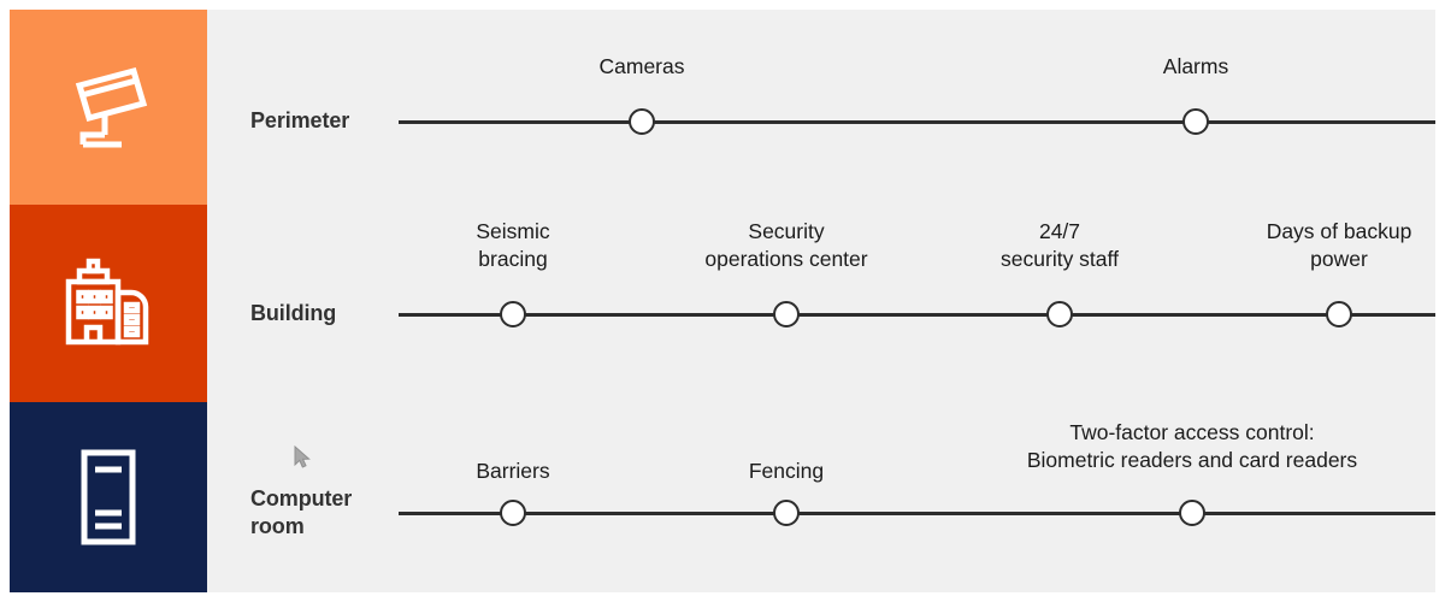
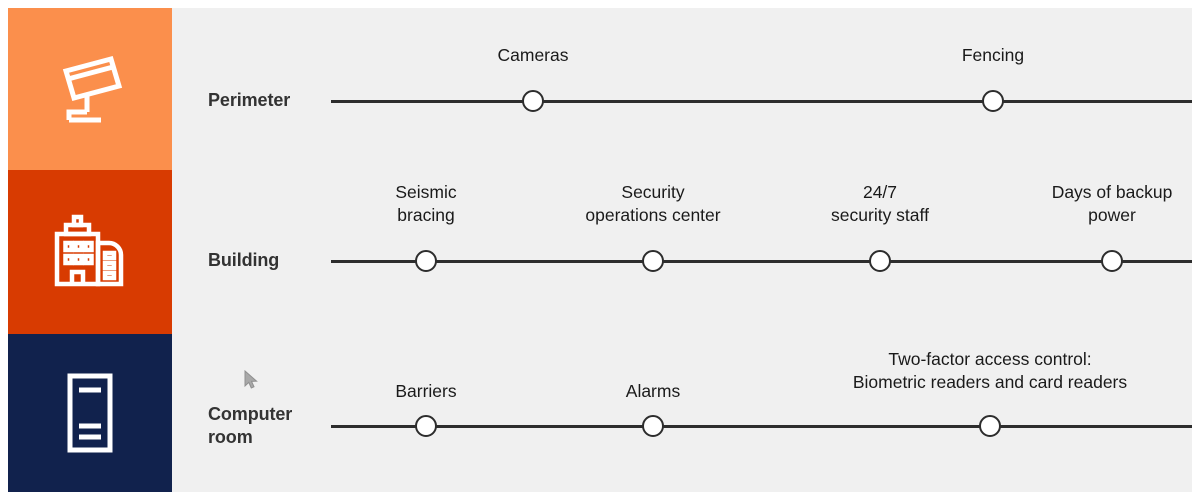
  Perimeter
  Cameras
- Alarms
+ Fencing
  Building
  Seismic
  bracing
  Security
  operations center
  24/7
  security staff
  Days of backup
  power
  Computer
  room
  Barriers
- Fencing
+ Alarms
  Two-factor access control:
  Biometric readers and card readers
